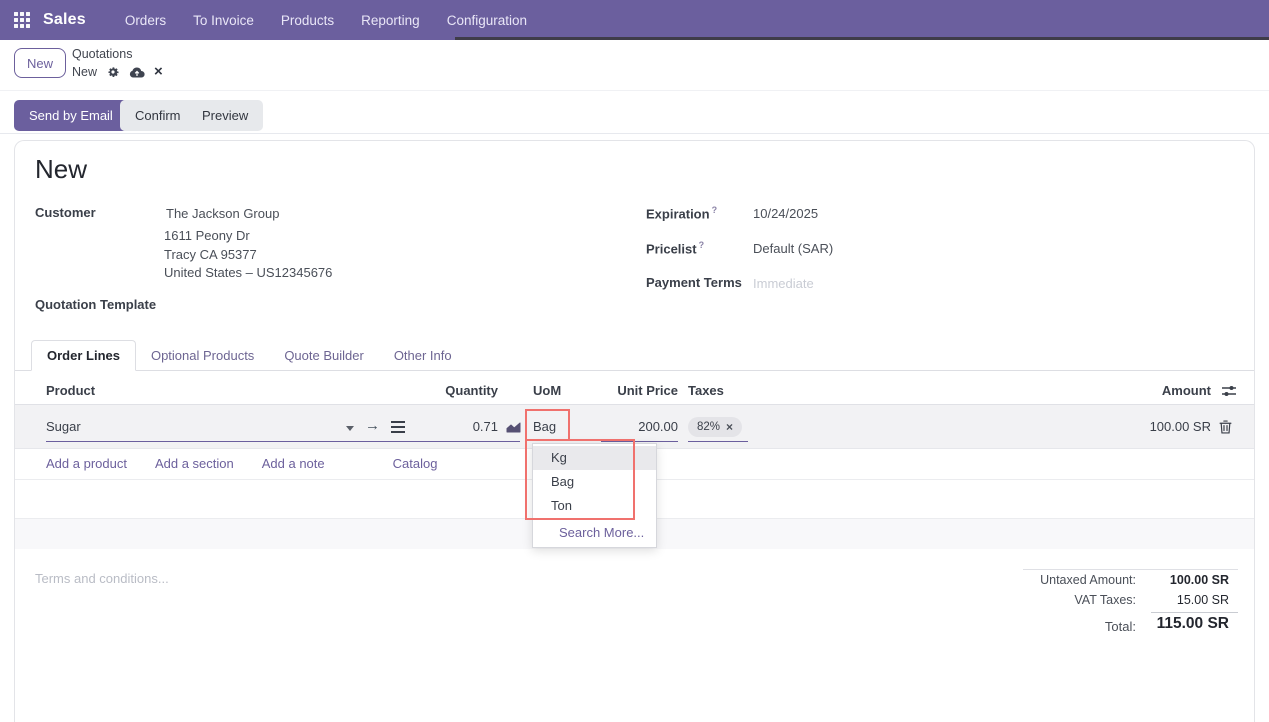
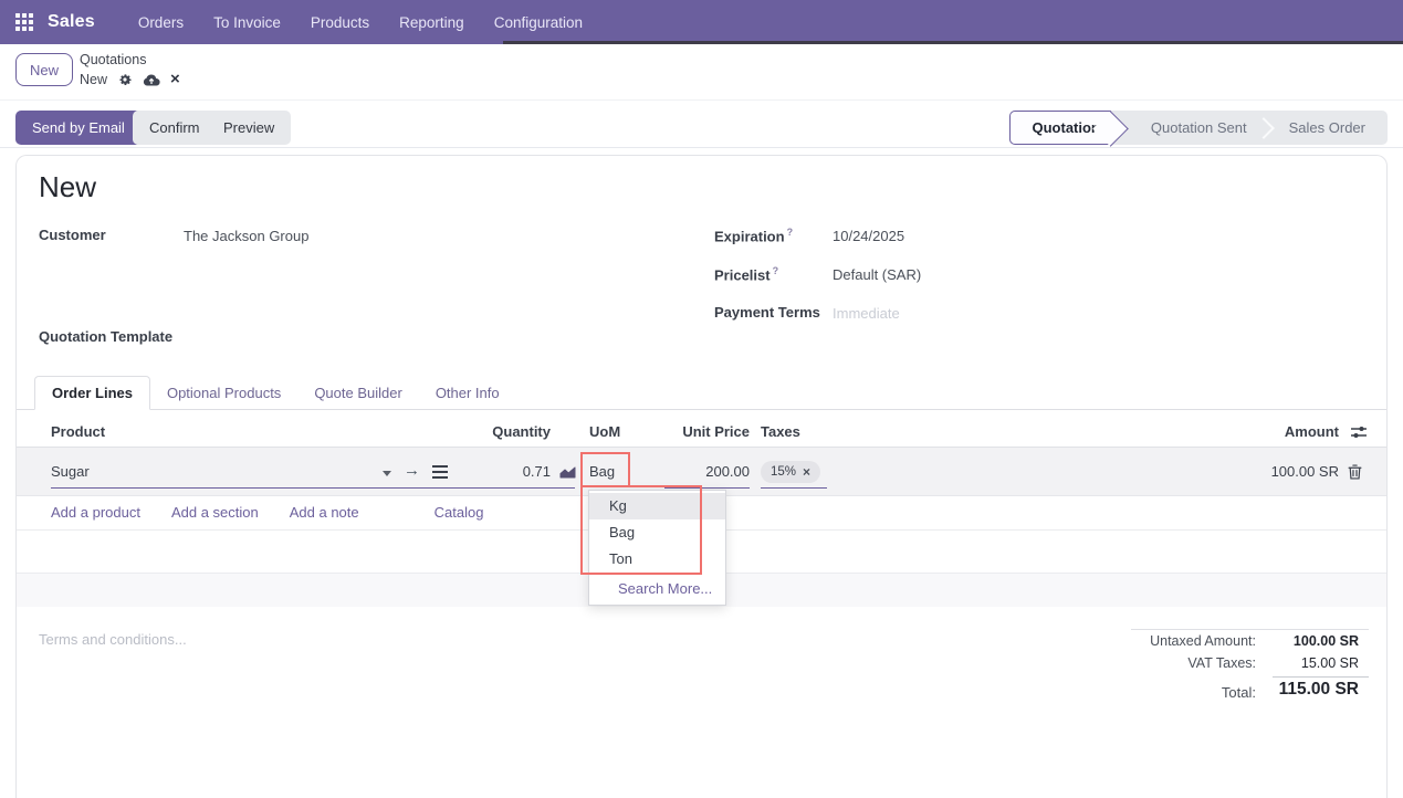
  Sales
  Orders
  To Invoice
  Products
  Reporting
  Configuration
  New
  Quotations
  New
  ×
  Send by Email
  Confirm
  Preview
+ Quotation
+ Quotation Sent
+ Sales Order
  New
  Customer
  The Jackson Group
- 1611 Peony Dr
- Tracy CA 95377
- United States – US12345676
  Expiration ?
  10/24/2025
  Pricelist ?
  Default (SAR)
  Payment Terms
  Immediate
  Quotation Template
  Order Lines
  Optional Products
  Quote Builder
  Other Info
  Product
  Quantity
  UoM
  Unit Price
  Taxes
  Amount
  Sugar
  →
  0.71
  Bag
  200.00
- 82%
+ 15%
  ×
  100.00 SR
  Add a product
  Add a section
  Add a note
  Catalog
  Terms and conditions...
  Untaxed Amount:
  100.00 SR
  VAT Taxes:
  15.00 SR
  Total:
  115.00 SR
  Kg
  Bag
  Ton
  Search More...
